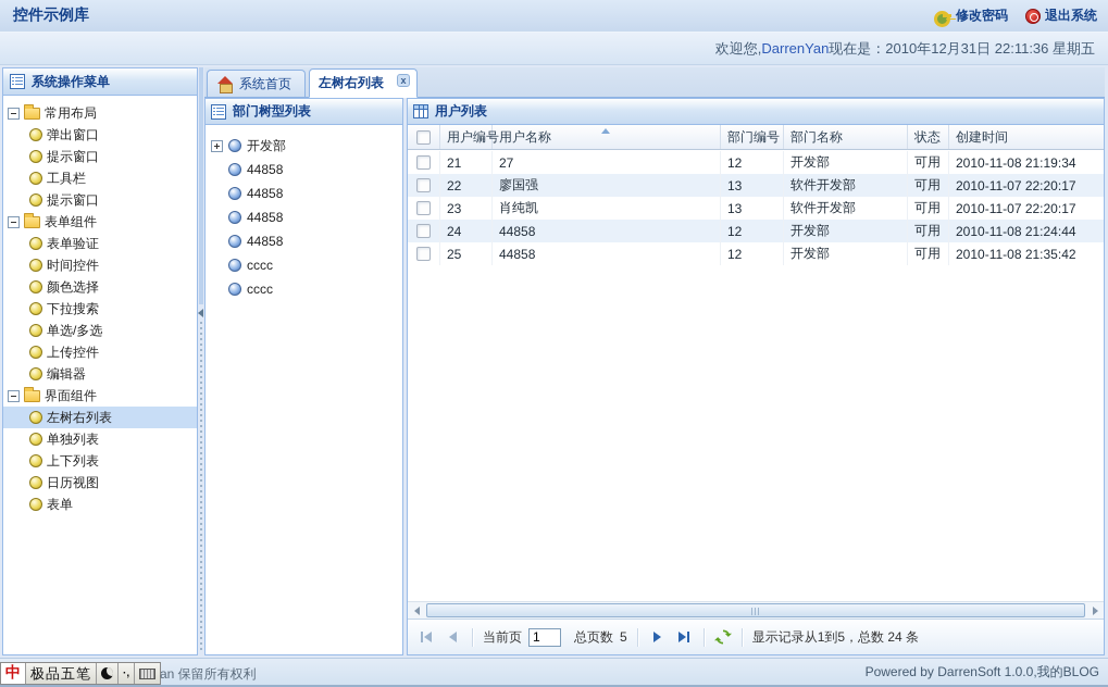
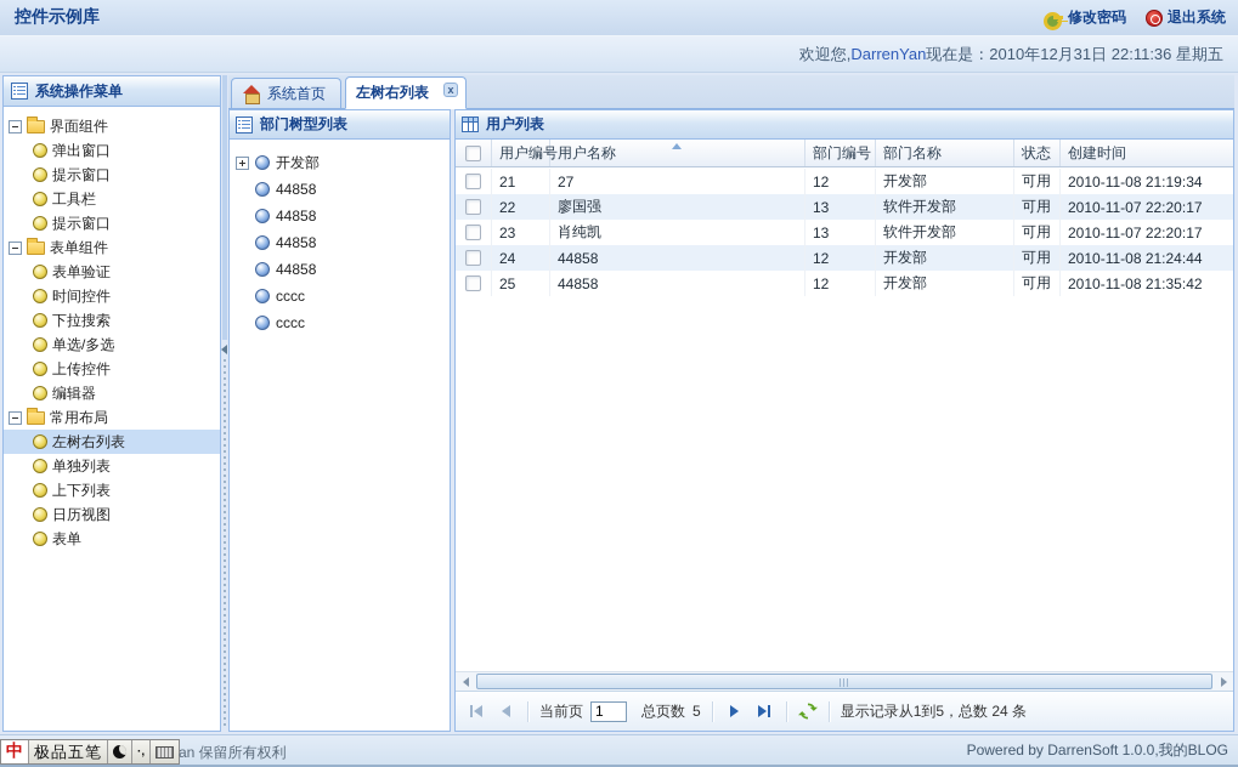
  控件示例库
  修改密码
  退出系统
  欢迎您,
  DarrenYan
  现在是：2010年12月31日 22:11:36 星期五
  系统操作菜单
- 常用布局
+ 界面组件
  弹出窗口
  提示窗口
  工具栏
  提示窗口
  表单组件
  表单验证
  时间控件
- 颜色选择
  下拉搜索
  单选/多选
  上传控件
  编辑器
- 界面组件
+ 常用布局
  左树右列表
  单独列表
  上下列表
  日历视图
  表单
  系统首页
  左树右列表
  x
  部门树型列表
  开发部
  44858
  44858
  44858
  44858
  cccc
  cccc
  用户列表
  用户编号
  用户名称
  部门编号
  部门名称
  状态
  创建时间
  21
  27
  12
  开发部
  可用
  2010-11-08 21:19:34
  22
  廖国强
  13
  软件开发部
  可用
  2010-11-07 22:20:17
  23
  肖纯凯
  13
  软件开发部
  可用
  2010-11-07 22:20:17
  24
  44858
  12
  开发部
  可用
  2010-11-08 21:24:44
  25
  44858
  12
  开发部
  可用
  2010-11-08 21:35:42
  当前页
  1
  总页数
  5
  显示记录从1到5，总数 24 条
  中
  极品五笔
  ·,
  an 保留所有权利
  Powered by DarrenSoft 1.0.0,我的BLOG
